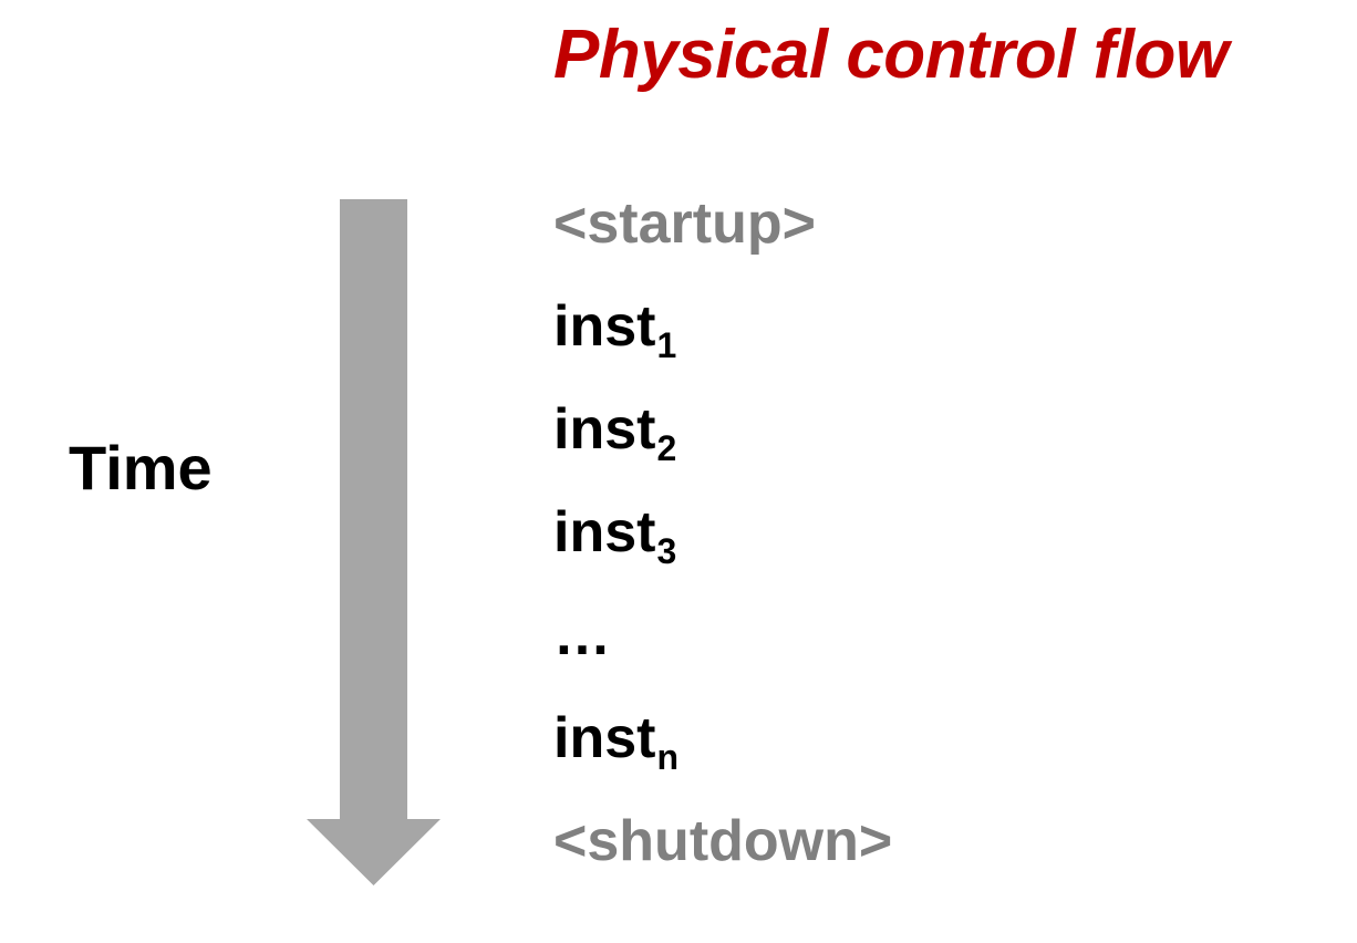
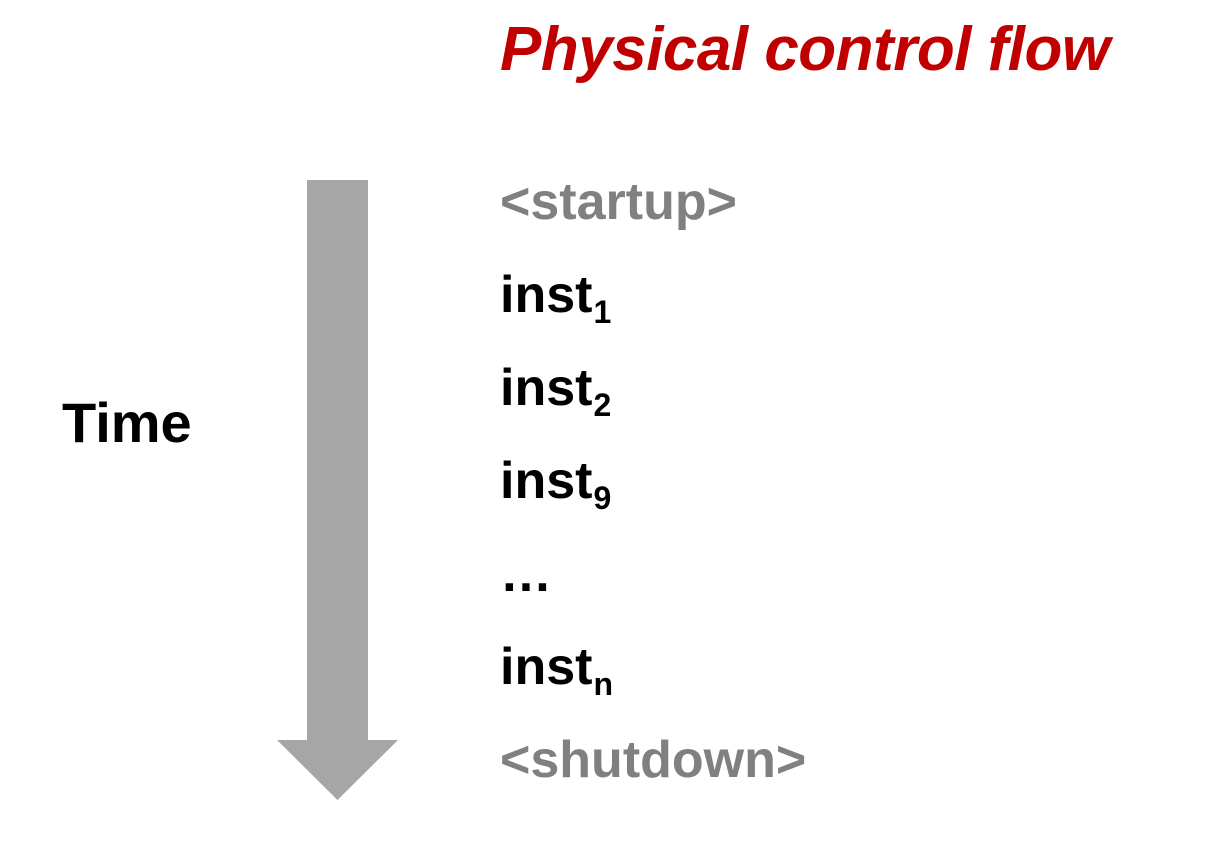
  Physical control flow
  Time
  <startup>
  inst1
  inst2
- inst3
+ inst9
  …
  instn
  <shutdown>
